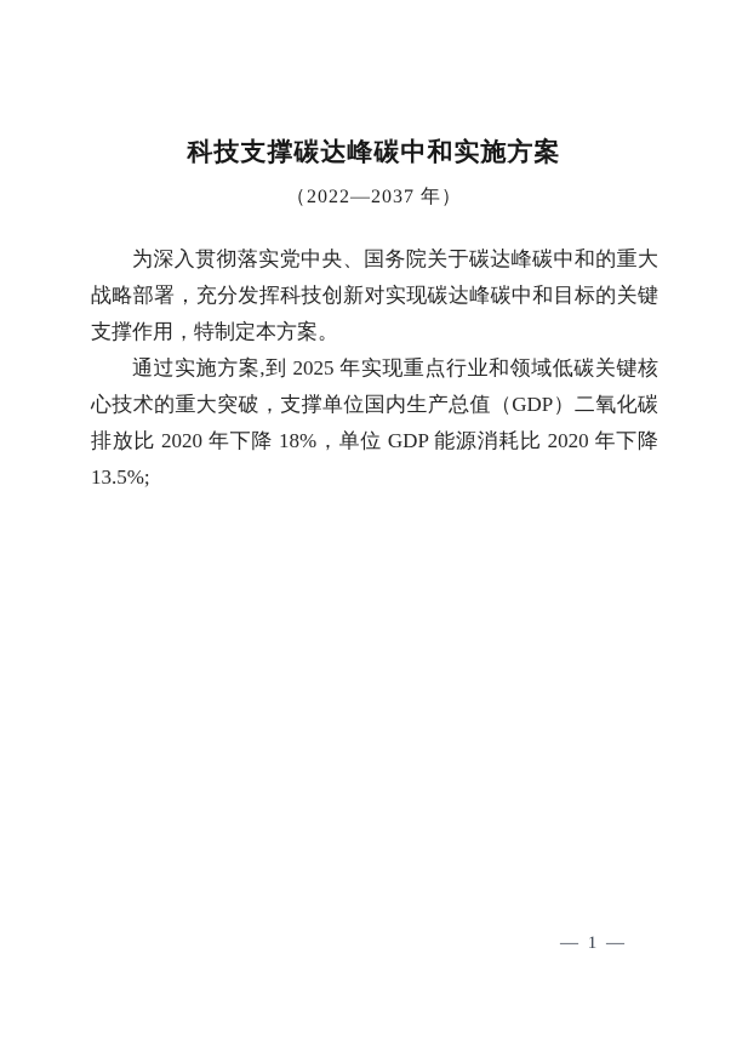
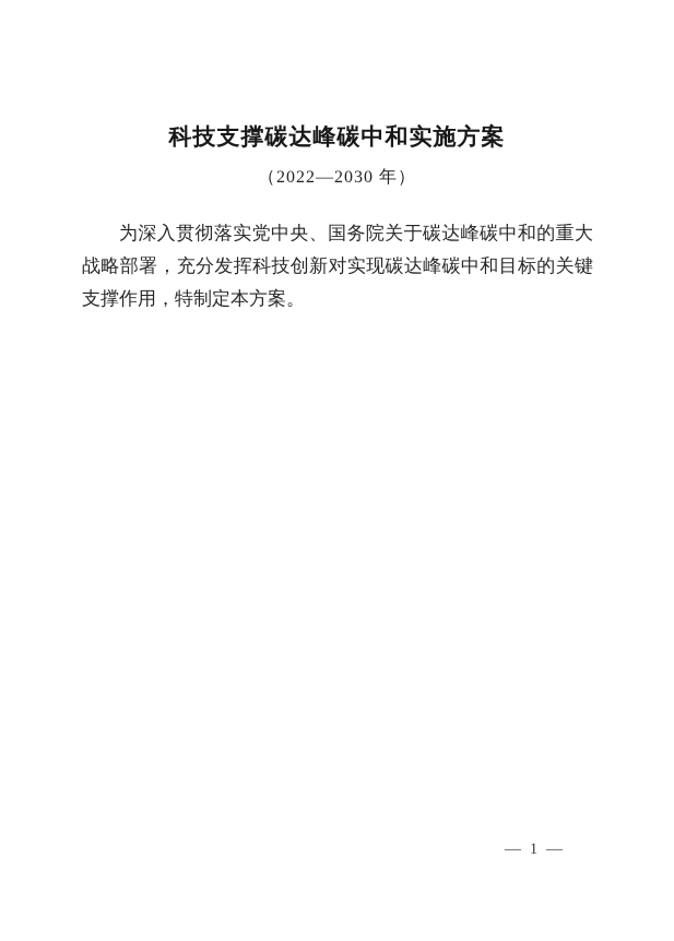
  科技支撑碳达峰碳中和实施方案
- （2022—2037 年）
+ （2022—2030 年）
  为深入贯彻落实党中央、国务院关于碳达峰碳中和的重大战略部署，充分发挥科技创新对实现碳达峰碳中和目标的关键支撑作用，特制定本方案。
- 通过实施方案,到 2025 年实现重点行业和领域低碳关键核心技术的重大突破，支撑单位国内生产总值（GDP）二氧化碳排放比 2020 年下降 18%，单位 GDP 能源消耗比 2020 年下降 13.5%;
  — 1 —
